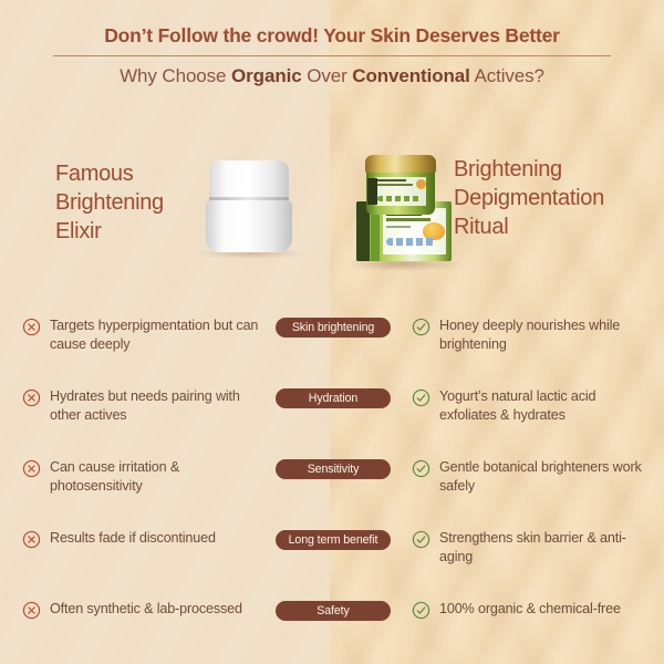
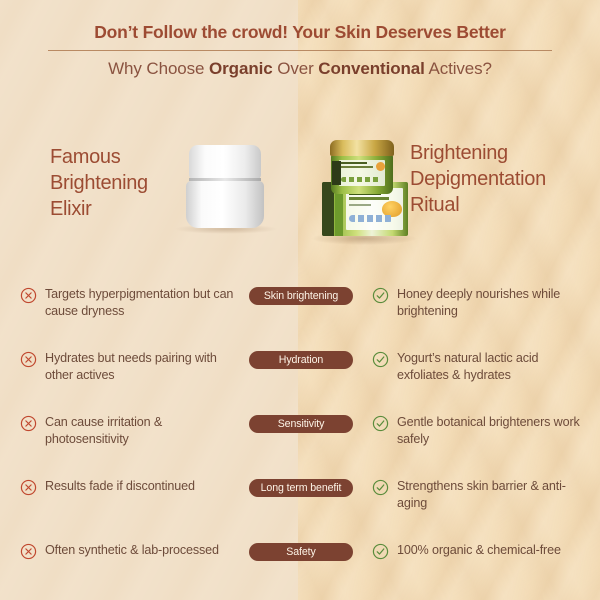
  Don’t Follow the crowd! Your Skin Deserves Better
  Why Choose Organic Over Conventional Actives?
  Famous Brightening Elixir
  Brightening Depigmentation Ritual
- Targets hyperpigmentation but can cause deeply
+ Targets hyperpigmentation but can cause dryness
  Skin brightening
  Honey deeply nourishes while brightening
  Hydrates but needs pairing with other actives
  Hydration
  Yogurt’s natural lactic acid exfoliates & hydrates
  Can cause irritation & photosensitivity
  Sensitivity
  Gentle botanical brighteners work safely
  Results fade if discontinued
  Long term benefit
  Strengthens skin barrier & anti-aging
  Often synthetic & lab-processed
  Safety
  100% organic & chemical-free
